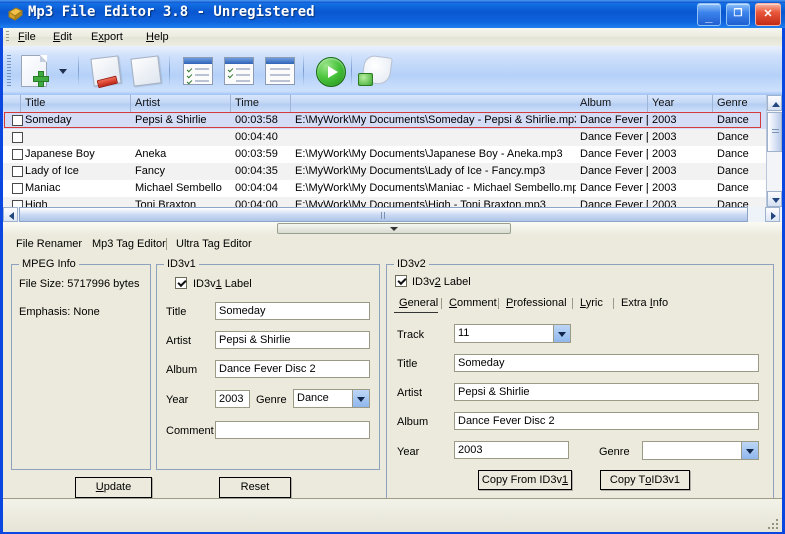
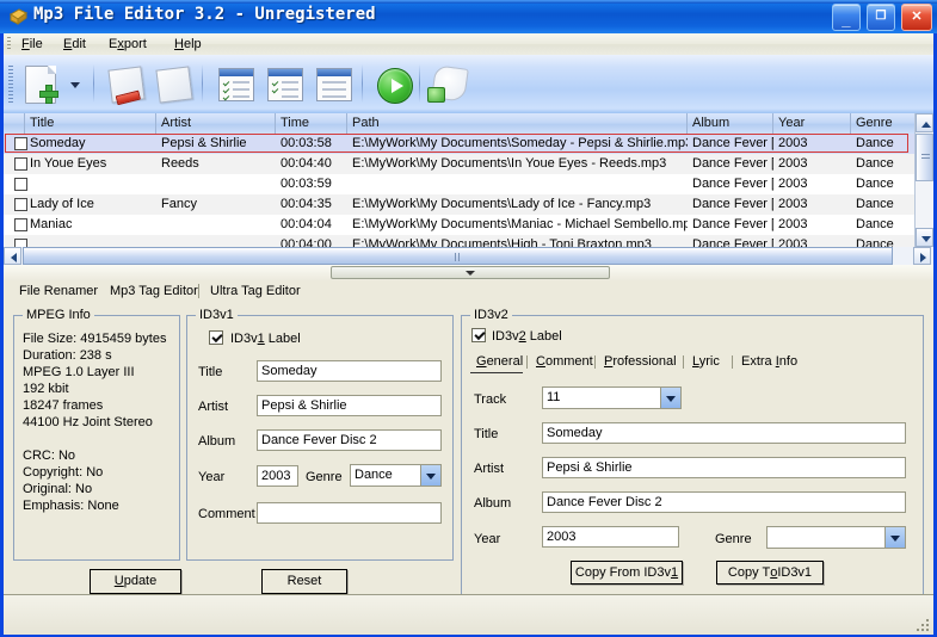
- Mp3 File Editor 3.8 - Unregistered
+ Mp3 File Editor 3.2 - Unregistered
  _
  ❐
  ✕
  File
  Edit
  Export
  Help
  Title
  Artist
  Time
+ Path
  Album
  Year
  Genre
  Someday
  Pepsi & Shirlie
  00:03:58
  E:\MyWork\My Documents\Someday - Pepsi & Shirlie.mp
  Dance Fever [
  2003
  Dance
+ In Youe Eyes
+ Reeds
  00:04:40
+ E:\MyWork\My Documents\In Youe Eyes - Reeds.mp3
  Dance Fever [
  2003
  Dance
- Japanese Boy
- Aneka
  00:03:59
- E:\MyWork\My Documents\Japanese Boy - Aneka.mp3
  Dance Fever [
  2003
  Dance
  Lady of Ice
  Fancy
  00:04:35
  E:\MyWork\My Documents\Lady of Ice - Fancy.mp3
  Dance Fever [
  2003
  Dance
  Maniac
- Michael Sembello
  00:04:04
  E:\MyWork\My Documents\Maniac - Michael Sembello.mp
  Dance Fever [
  2003
  Dance
- High
- Toni Braxton
  00:04:00
  E:\MyWork\My Documents\High - Toni Braxton.mp3
  Dance Fever [
  2003
  Dance
  File Renamer
  Mp3 Tag Editor
  Ultra Tag Editor
  MPEG Info
- File Size: 5717996 bytes
+ File Size: 4915459 bytes
+ Duration: 238 s
+ MPEG 1.0 Layer III
+ 192 kbit
+ 18247 frames
+ 44100 Hz Joint Stereo
+ CRC: No
+ Copyright: No
+ Original: No
  Emphasis: None
  ID3v1
  ID3v1 Label
  Title
  Someday
  Artist
  Pepsi & Shirlie
  Album
  Dance Fever Disc 2
  Year
  2003
  Genre
  Dance
  Comment
  ID3v2
  ID3v2 Label
  General
  Comment
  Professional
  Lyric
  Extra Info
  Track
  11
  Title
  Someday
  Artist
  Pepsi & Shirlie
  Album
  Dance Fever Disc 2
  Year
  2003
  Genre
  Copy From ID3v
  1
  Copy T
  o
  ID3v1
  U
  pdate
  Reset
